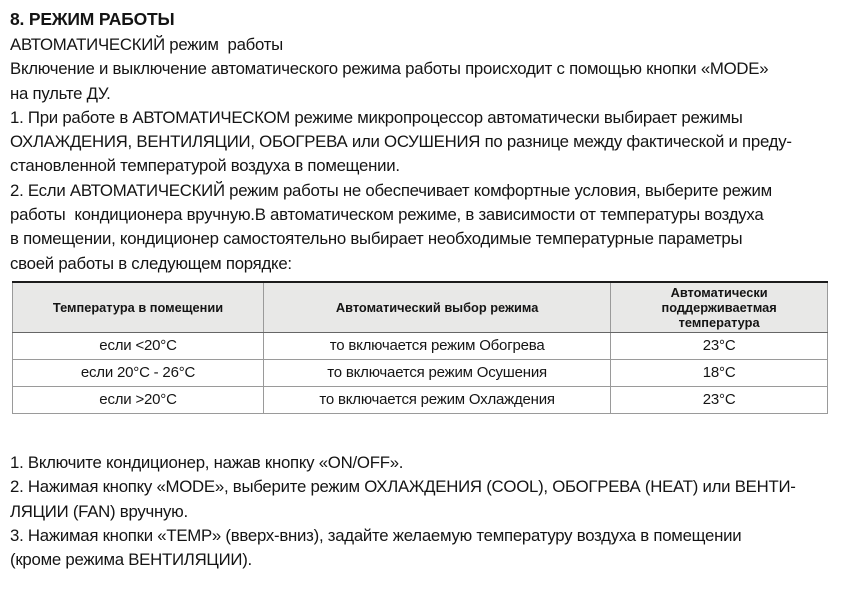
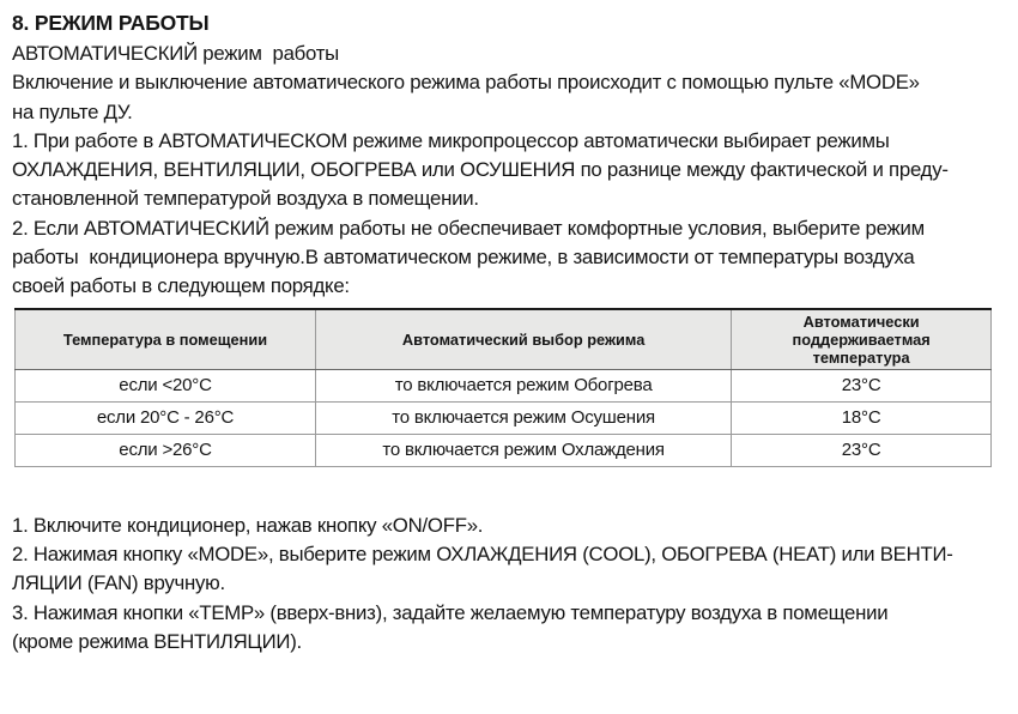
  8. РЕЖИМ РАБОТЫ
  АВТОМАТИЧЕСКИЙ режим работы
- Включение и выключение автоматического режима работы происходит с помощью кнопки «MODE»
+ Включение и выключение автоматического режима работы происходит с помощью пульте «MODE»
  на пульте ДУ.
  1. При работе в АВТОМАТИЧЕСКОМ режиме микропроцессор автоматически выбирает режимы
  ОХЛАЖДЕНИЯ, ВЕНТИЛЯЦИИ, ОБОГРЕВА или ОСУШЕНИЯ по разнице между фактической и преду-
  становленной температурой воздуха в помещении.
  2. Если АВТОМАТИЧЕСКИЙ режим работы не обеспечивает комфортные условия, выберите режим
  работы кондиционера вручную.В автоматическом режиме, в зависимости от температуры воздуха
- в помещении, кондиционер самостоятельно выбирает необходимые температурные параметры
  своей работы в следующем порядке:
  Температура в помещении	Автоматический выбор режима	Автоматически поддерживаетмая температура
  если <20°C	то включается режим Обогрева	23°C
  если 20°C - 26°C	то включается режим Осушения	18°C
- если >20°C	то включается режим Охлаждения	23°C
+ если >26°C	то включается режим Охлаждения	23°C
  1. Включите кондиционер, нажав кнопку «ON/OFF».
  2. Нажимая кнопку «MODE», выберите режим ОХЛАЖДЕНИЯ (COOL), ОБОГРЕВА (HEAT) или ВЕНТИ-
  ЛЯЦИИ (FAN) вручную.
  3. Нажимая кнопки «TEMP» (вверх-вниз), задайте желаемую температуру воздуха в помещении
  (кроме режима ВЕНТИЛЯЦИИ).
